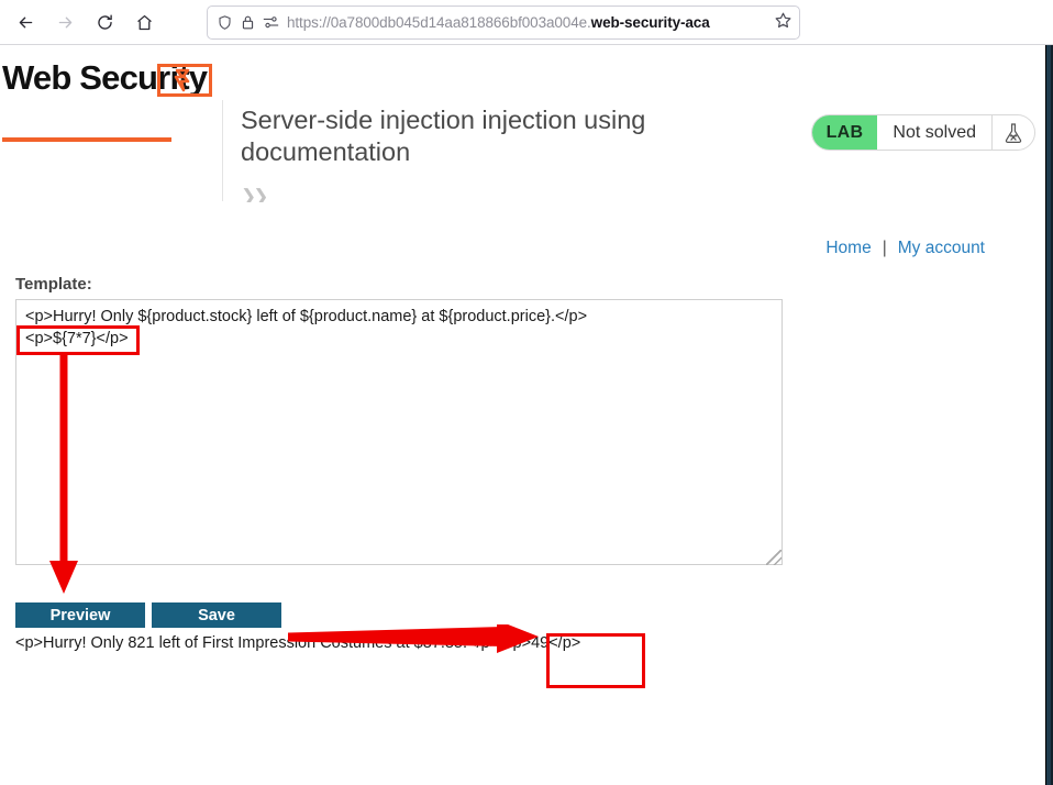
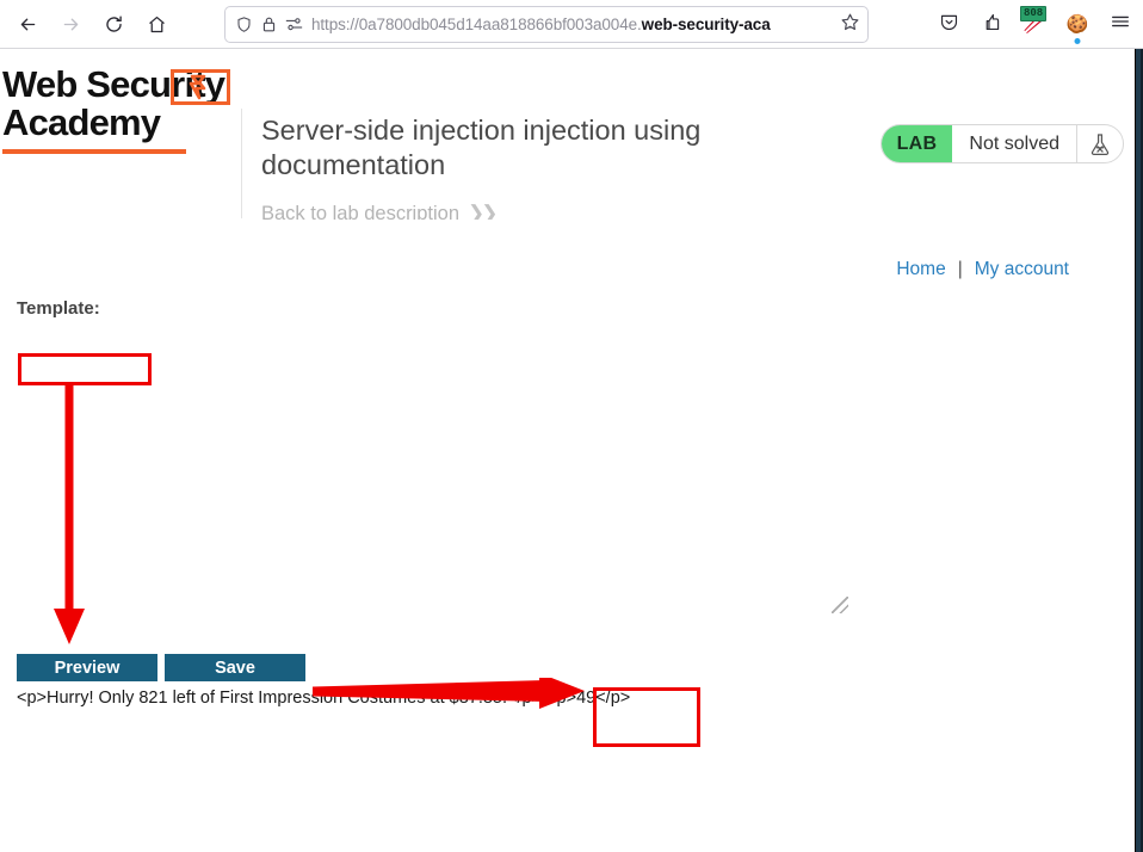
  https://0a7800db045d14aa818866bf003a004e.web-security-aca
+ 🥢
+ 808
+ 🍪
  Web Securiy
+ Academy
  Server-side injection injection using documentation
+ Back to lab description
  ❯❯
  LAB
  Not solved
  Home
  |
  My account
  Template:
- <p>Hurry! Only ${product.stock} left of ${product.name} at ${product.price}.</p>
- <p>${7*7}</p>
  Preview
  Save
  <p>Hurry! Only 821 left of First Impression Costu>49</p>
